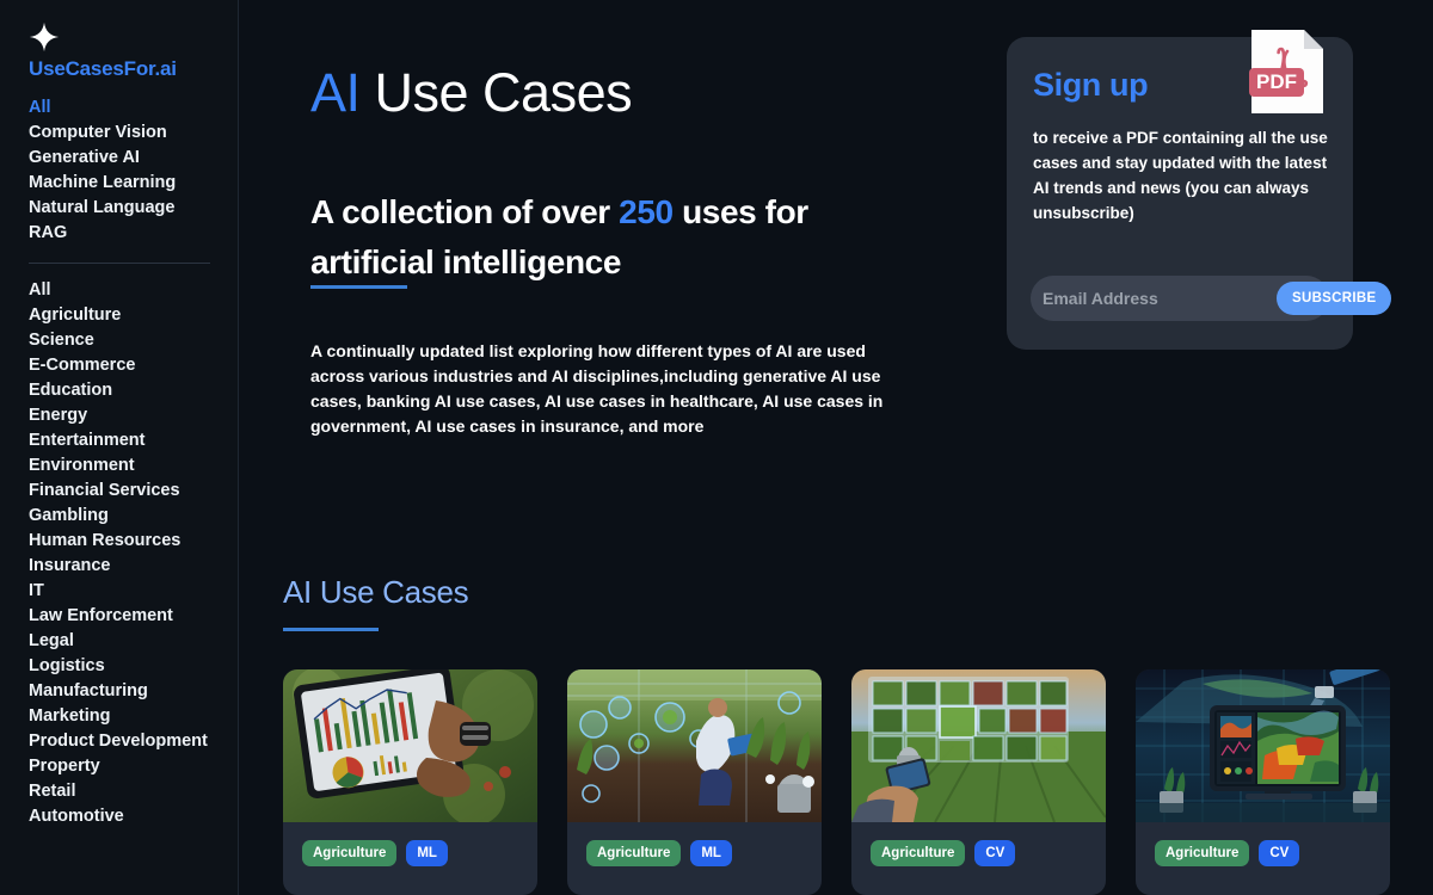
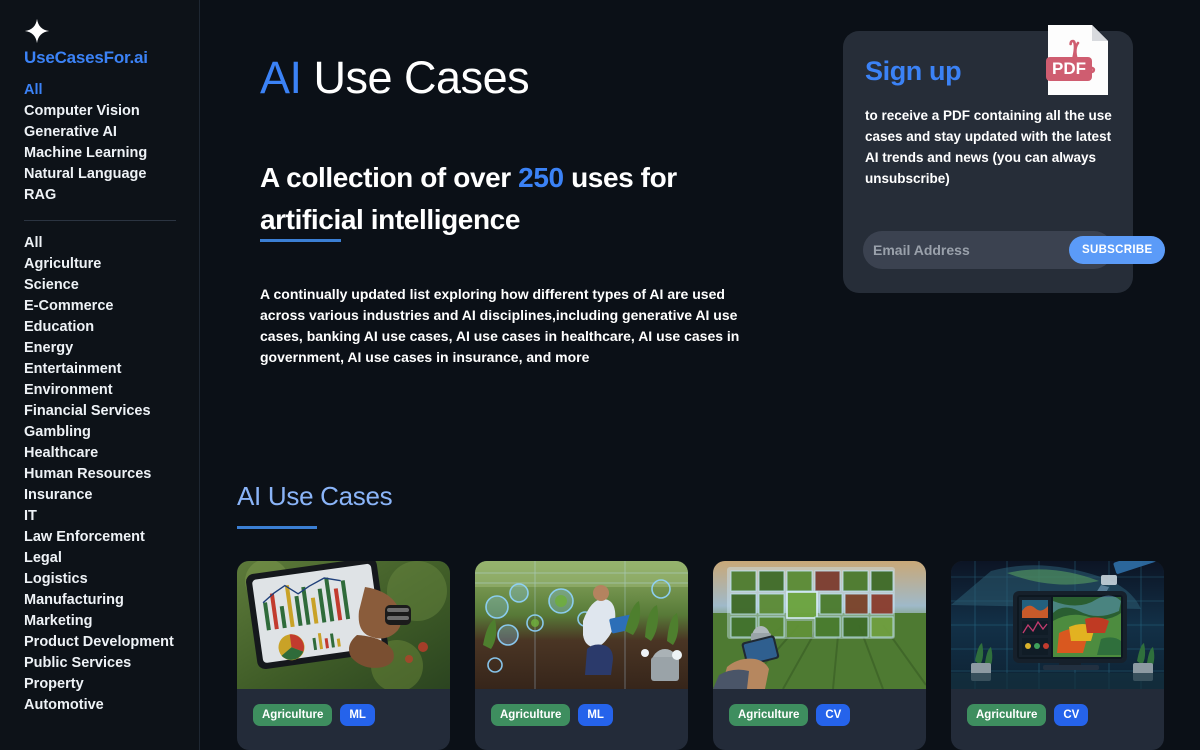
  UseCasesFor.ai
  All
  Computer Vision
  Generative AI
  Machine Learning
  Natural Language
  RAG
  All
  Agriculture
  Science
  E-Commerce
  Education
  Energy
  Entertainment
  Environment
  Financial Services
  Gambling
+ Healthcare
  Human Resources
  Insurance
  IT
  Law Enforcement
  Legal
  Logistics
  Manufacturing
  Marketing
  Product Development
+ Public Services
  Property
- Retail
  Automotive
  AI Use Cases
  A collection of over 250 uses for artificial intelligence
  A continually updated list exploring how different types of AI are used across various industries and AI disciplines,including generative AI use cases, banking AI use cases, AI use cases in healthcare, AI use cases in government, AI use cases in insurance, and more
  Sign up
  to receive a PDF containing all the use cases and stay updated with the latest AI trends and news (you can always unsubscribe)
  Email Address
  SUBSCRIBE
  PDF
  AI Use Cases
  Agriculture
  ML
  Agriculture
  ML
  Agriculture
  CV
  Agriculture
  CV
